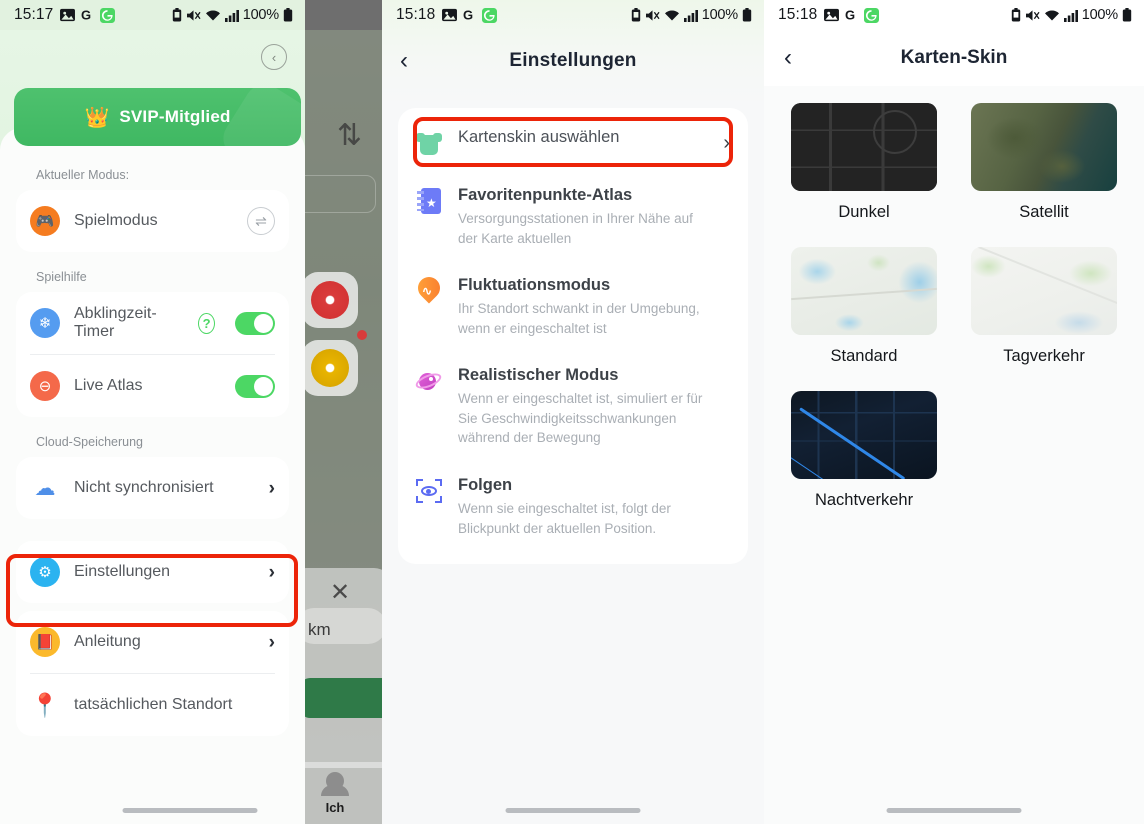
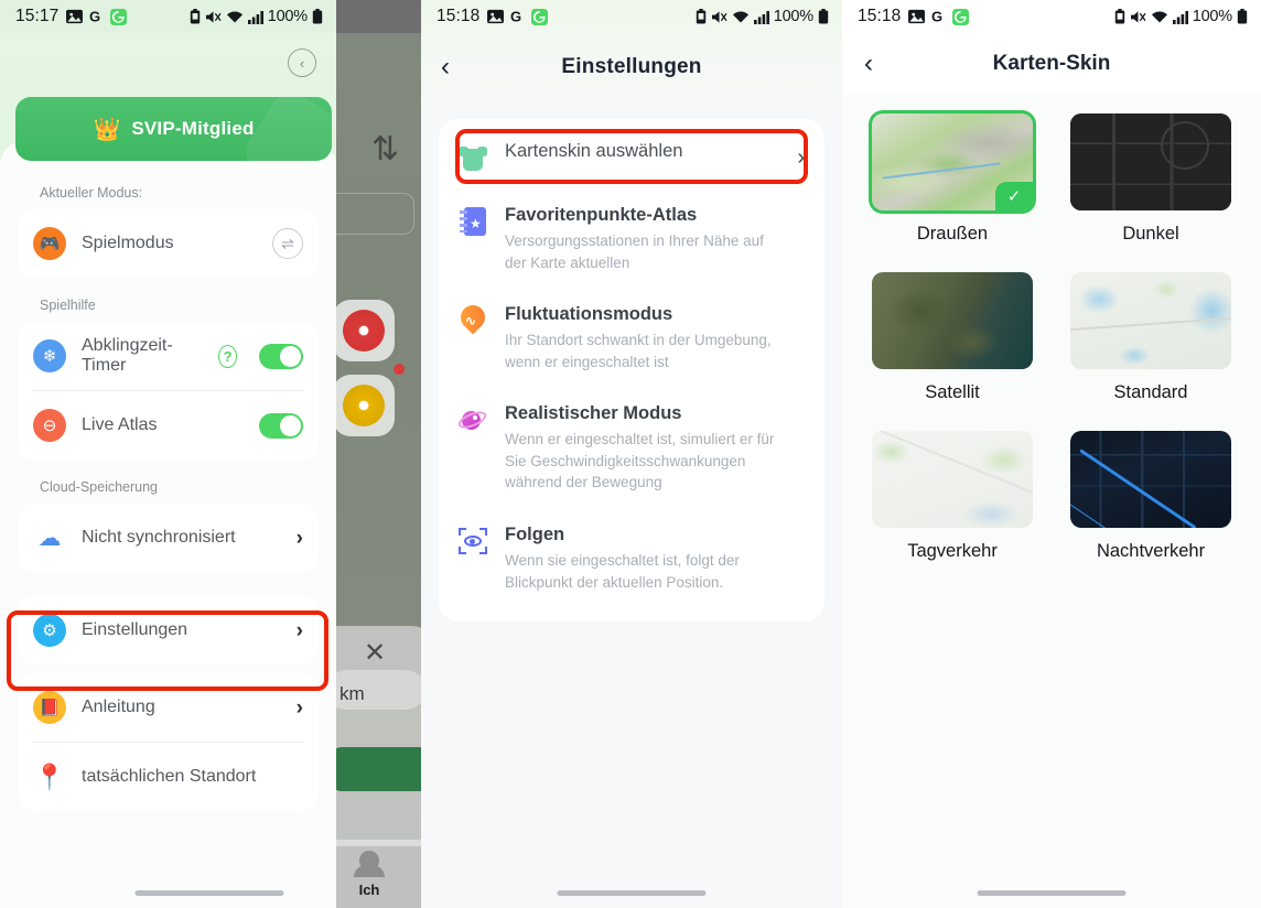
  ⇅
  ✕
  km
  Ich
  15:17
  G
  100%
  ‹
  👑
  SVIP-Mitglied
  Aktueller Modus:
  🎮
  Spielmodus
  ⇌
  Spielhilfe
  ❄
  Abklingzeit-Timer
  ?
  ⊖
  Live Atlas
  Cloud-Speicherung
  ☁
  Nicht synchronisiert
  ›
  ⚙
  Einstellungen
  ›
  📕
  Anleitung
  ›
  📍
  tatsächlichen Standort
  15:18
  G
  100%
  ‹
  Einstellungen
  Kartenskin auswählen
  ›
  ★
  Favoritenpunkte-Atlas
  Versorgungsstationen in Ihrer Nähe auf der Karte aktuellen
  ∿
  Fluktuationsmodus
  Ihr Standort schwankt in der Umgebung, wenn er eingeschaltet ist
  Realistischer Modus
  Wenn er eingeschaltet ist, simuliert er für Sie Geschwindigkeitsschwankungen während der Bewegung
  Folgen
  Wenn sie eingeschaltet ist, folgt der Blickpunkt der aktuellen Position.
  15:18
  G
  100%
  ‹
  Karten-Skin
+ ✓
+ Draußen
  Dunkel
  Satellit
  Standard
  Tagverkehr
  Nachtverkehr
